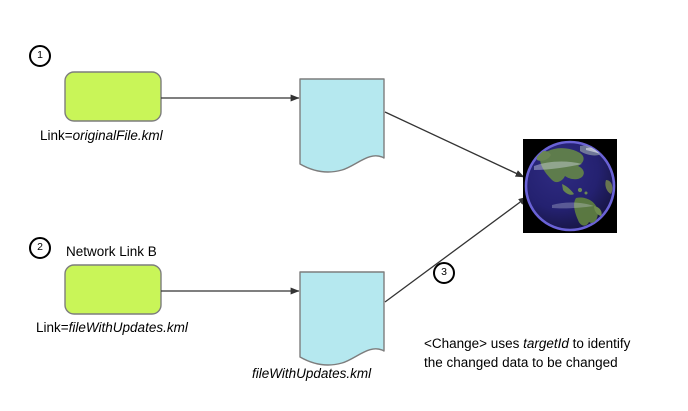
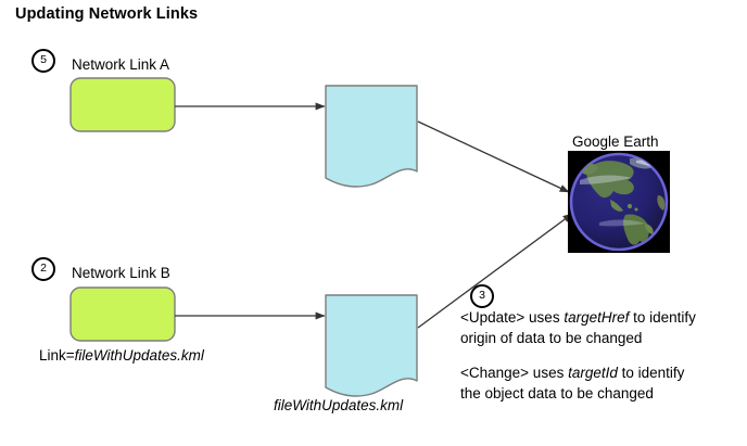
+ Updating Network Links
- 1
+ 5
  2
  3
+ Network Link A
  Network Link B
- Link=originalFile.kml
  Link=fileWithUpdates.kml
  fileWithUpdates.kml
+ Google Earth
+ <Update> uses targetHref to identify
+ origin of data to be changed
  <Change> uses targetId to identify
- the changed data to be changed
+ the object data to be changed
